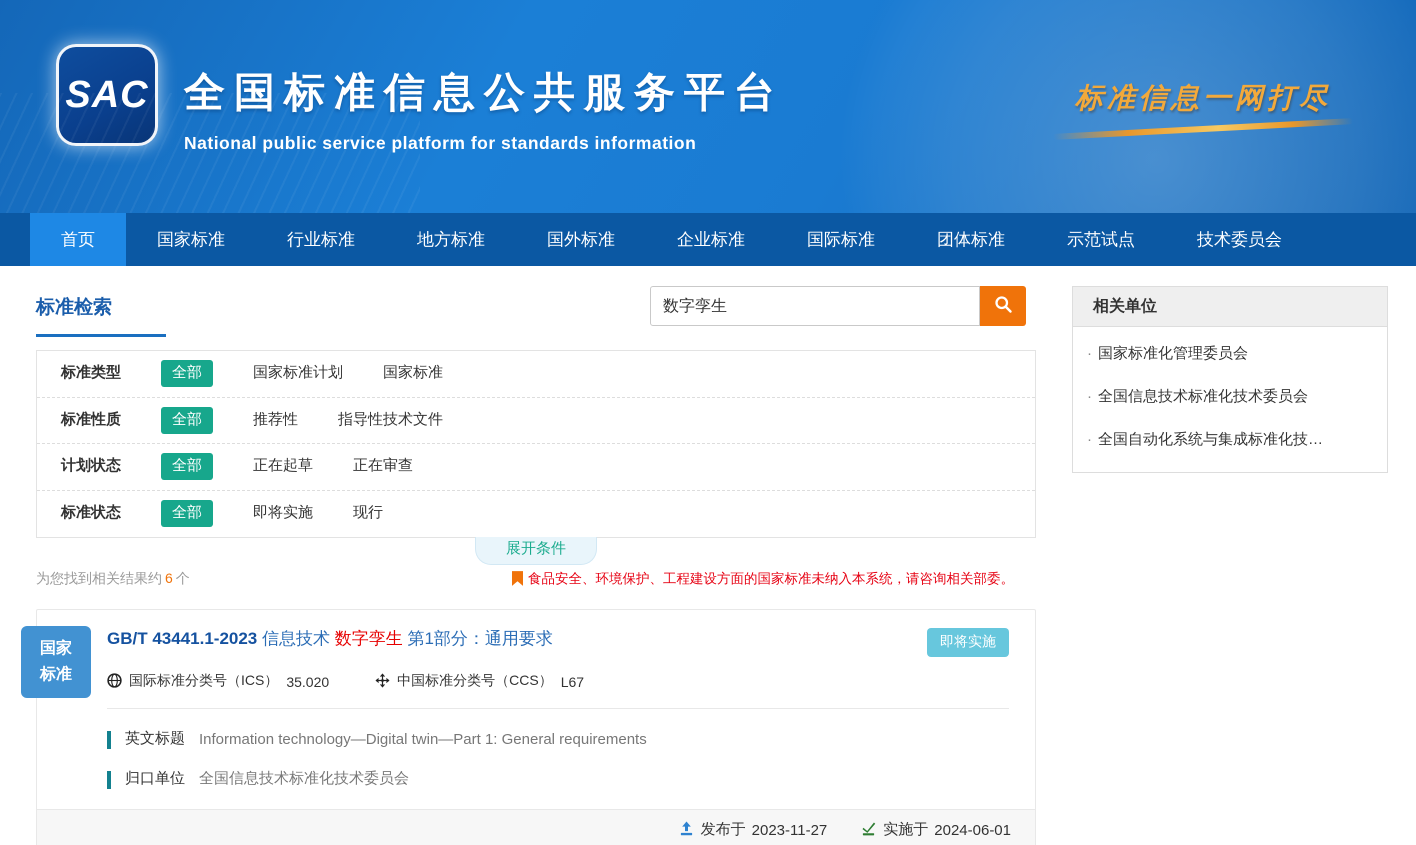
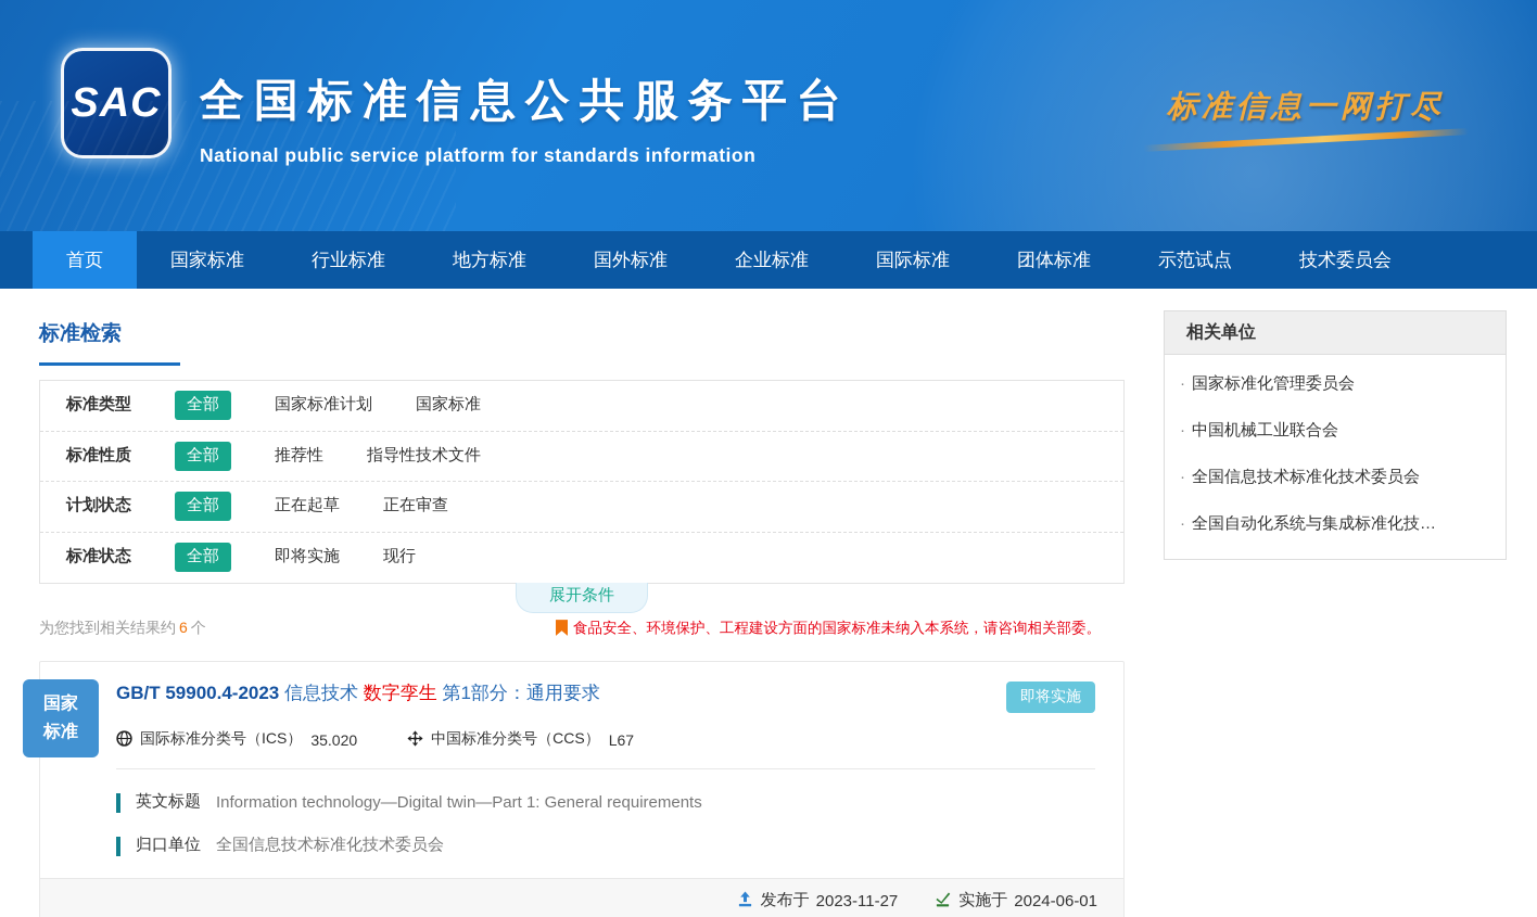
  全国标准信息公共服务平台
  标准信息一网打尽
  首页
  国家标准
  行业标准
  地方标准
  国外标准
  企业标准
  国际标准
  团体标准
  示范试点
  技术委员会
  标准检索
- 数字孪生
  标准类型
  全部
  国家标准计划
  国家标准
  标准性质
  全部
  推荐性
  指导性技术文件
  计划状态
  全部
  正在起草
  正在审查
  标准状态
  全部
  即将实施
  现行
  展开条件
  为您找到相关结果约 6 个
  食品安全、环境保护、工程建设方面的国家标准未纳入本系统，请咨询相关部委。
  国家
  标准
- GB/T 43441.1-2023 信息技术 数字孪生 第1部分：通用要求
+ GB/T 59900.4-2023 信息技术 数字孪生 第1部分：通用要求
  即将实施
  国际标准分类号（ICS）
  35.020
  中国标准分类号（CCS）
  L67
  英文标题
  Information technology—Digital twin—Part 1: General requirements
  归口单位
  全国信息技术标准化技术委员会
  发布于
  2023-11-27
  实施于
  2024-06-01
  相关单位
  · 国家标准化管理委员会
+ · 中国机械工业联合会
  · 全国信息技术标准化技术委员会
  · 全国自动化系统与集成标准化技…
